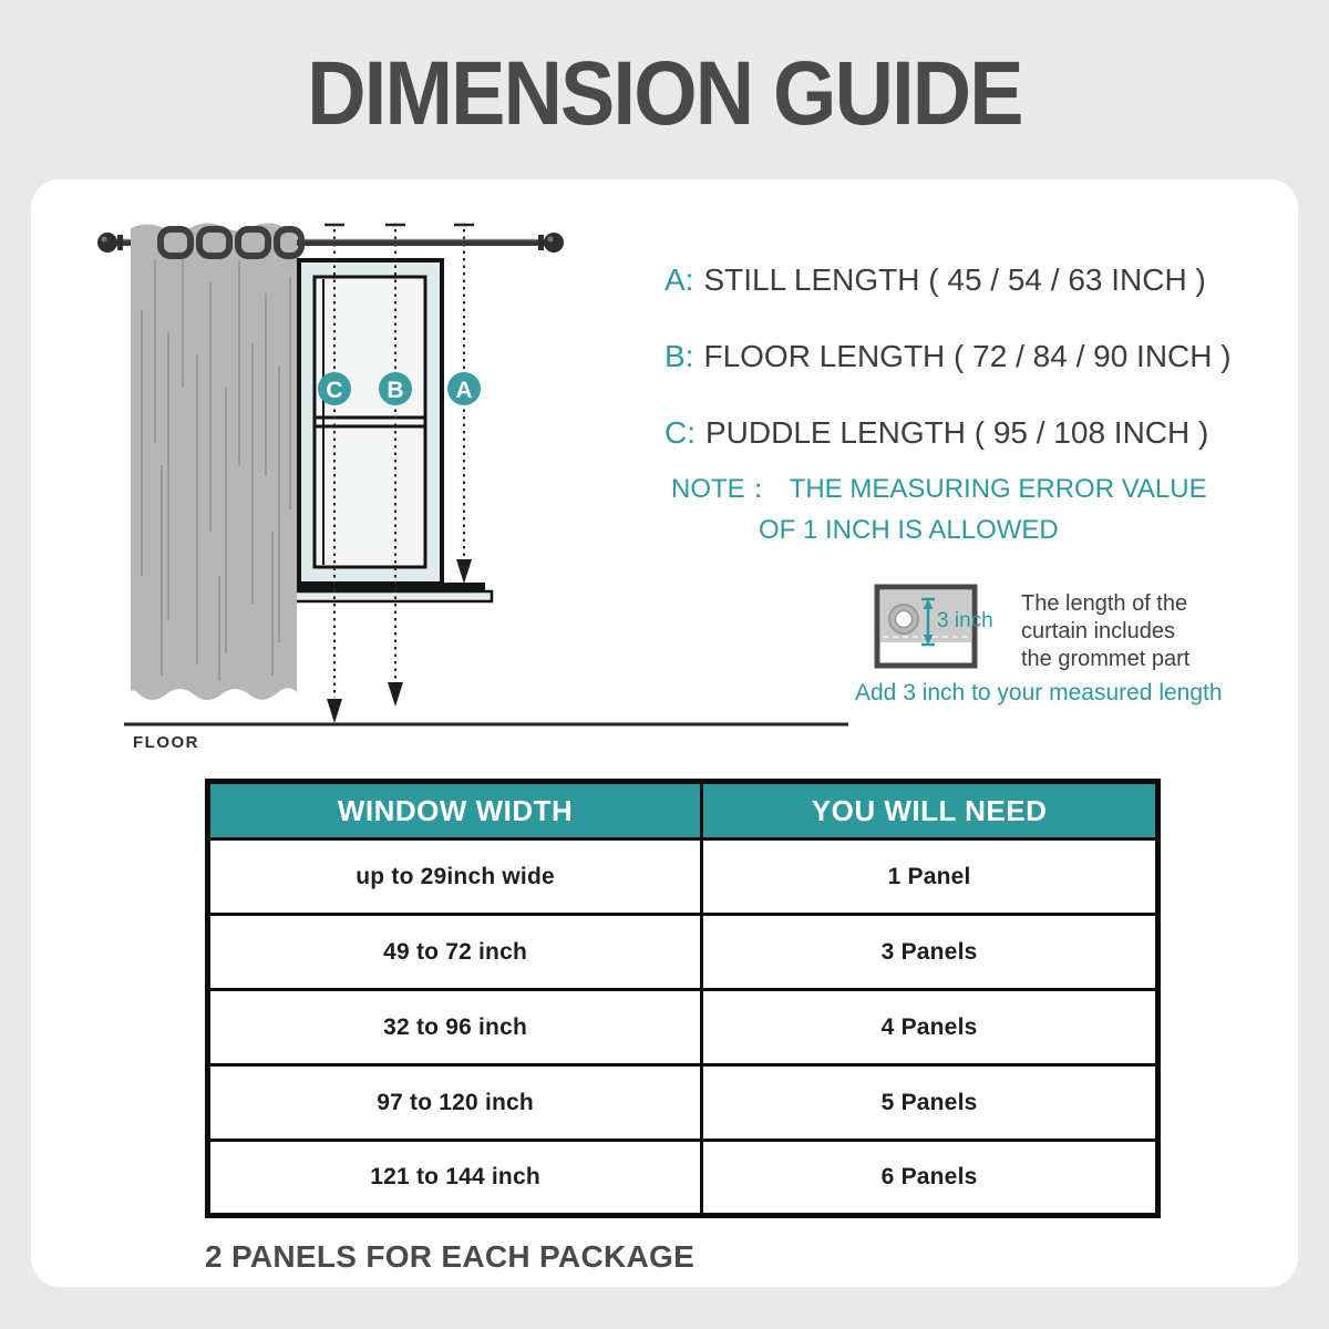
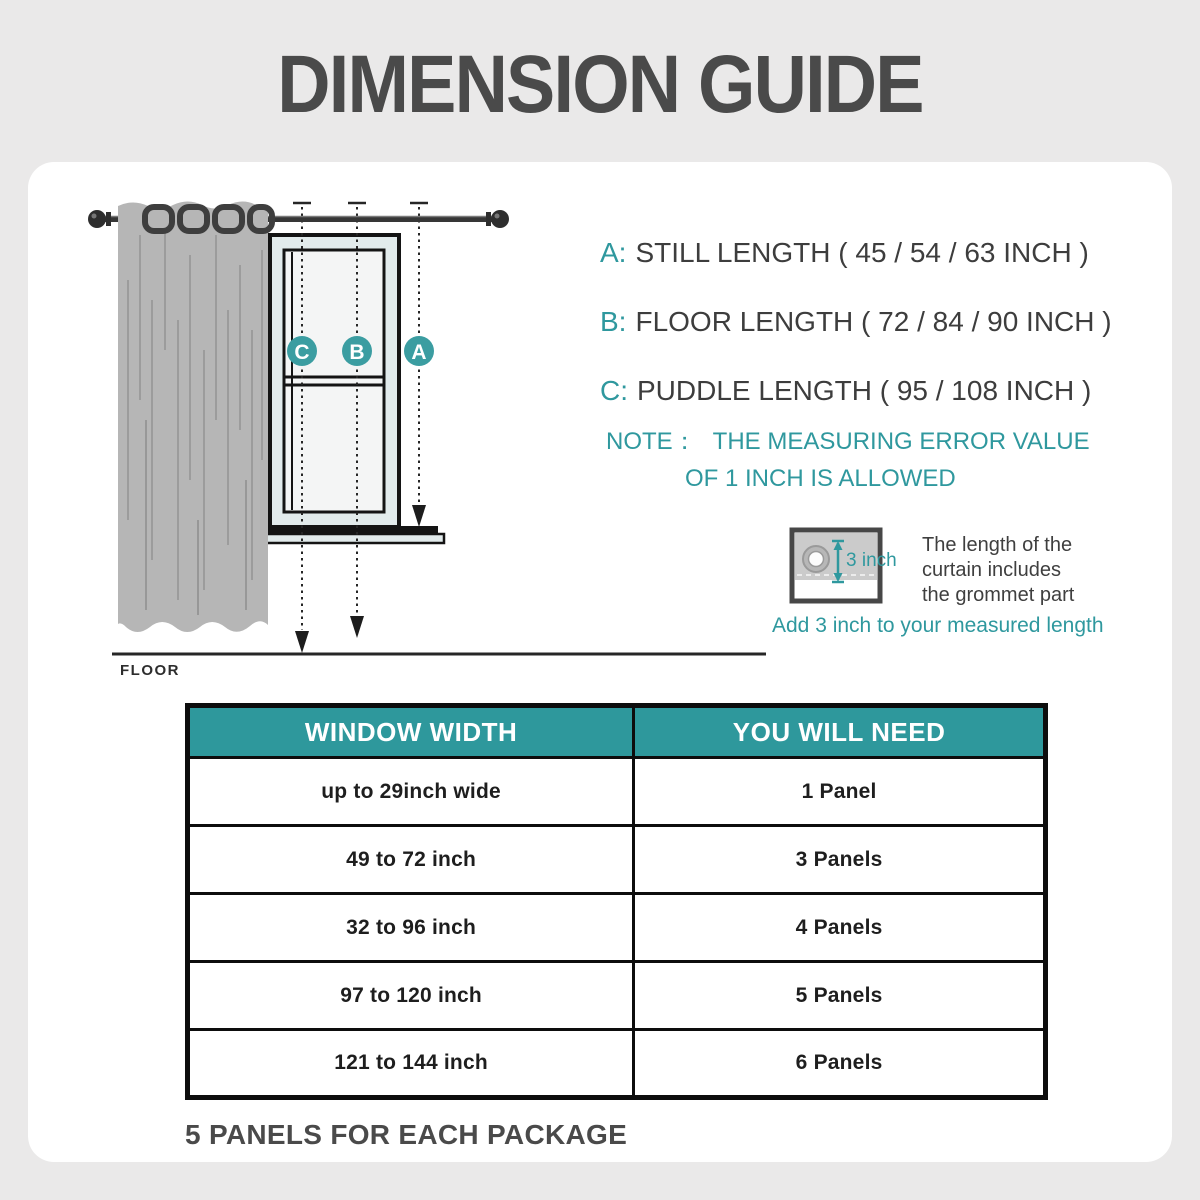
  DIMENSION GUIDE
  C
  B
  A
  FLOOR
  A: STILL LENGTH ( 45 / 54 / 63 INCH )
  B: FLOOR LENGTH ( 72 / 84 / 90 INCH )
  C: PUDDLE LENGTH ( 95 / 108 INCH )
  NOTE： THE MEASURING ERROR VALUE
  OF 1 INCH IS ALLOWED
  3 inch
  The length of the
  curtain includes
  the grommet part
  Add 3 inch to your measured length
  WINDOW WIDTH	YOU WILL NEED
  up to 29inch wide	1 Panel
  49 to 72 inch	3 Panels
  32 to 96 inch	4 Panels
  97 to 120 inch	5 Panels
  121 to 144 inch	6 Panels
- 2 PANELS FOR EACH PACKAGE
+ 5 PANELS FOR EACH PACKAGE
